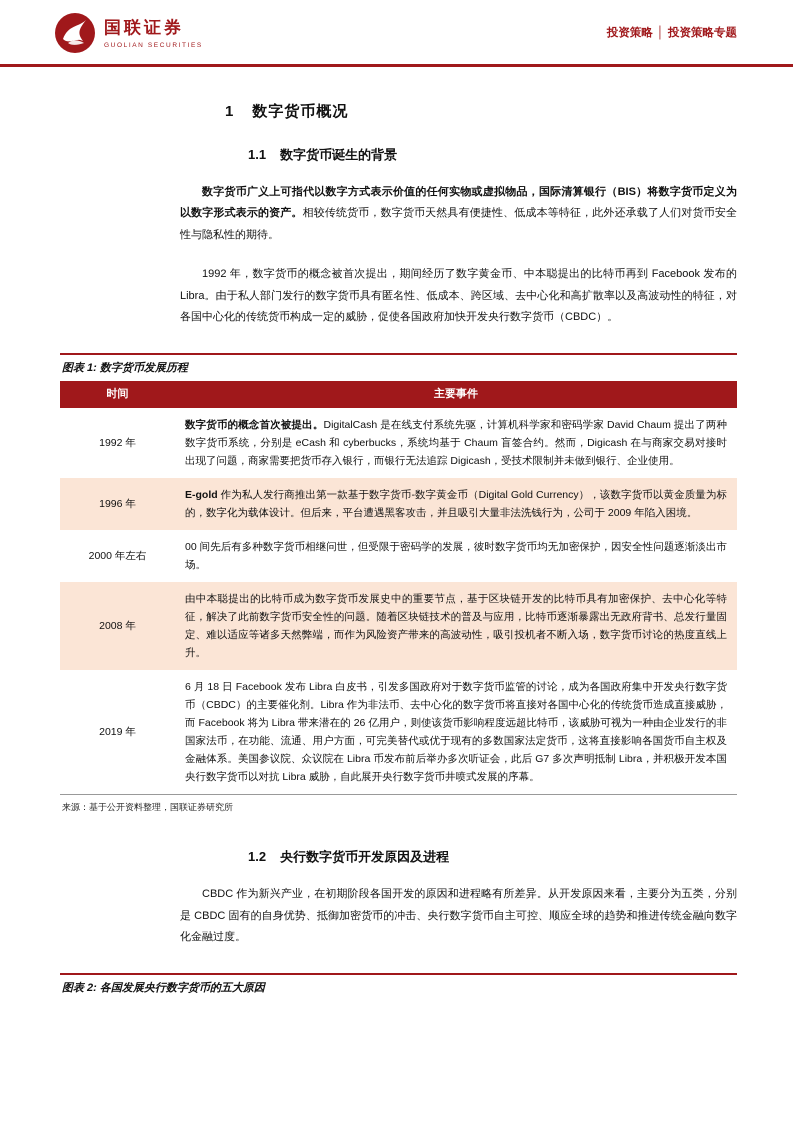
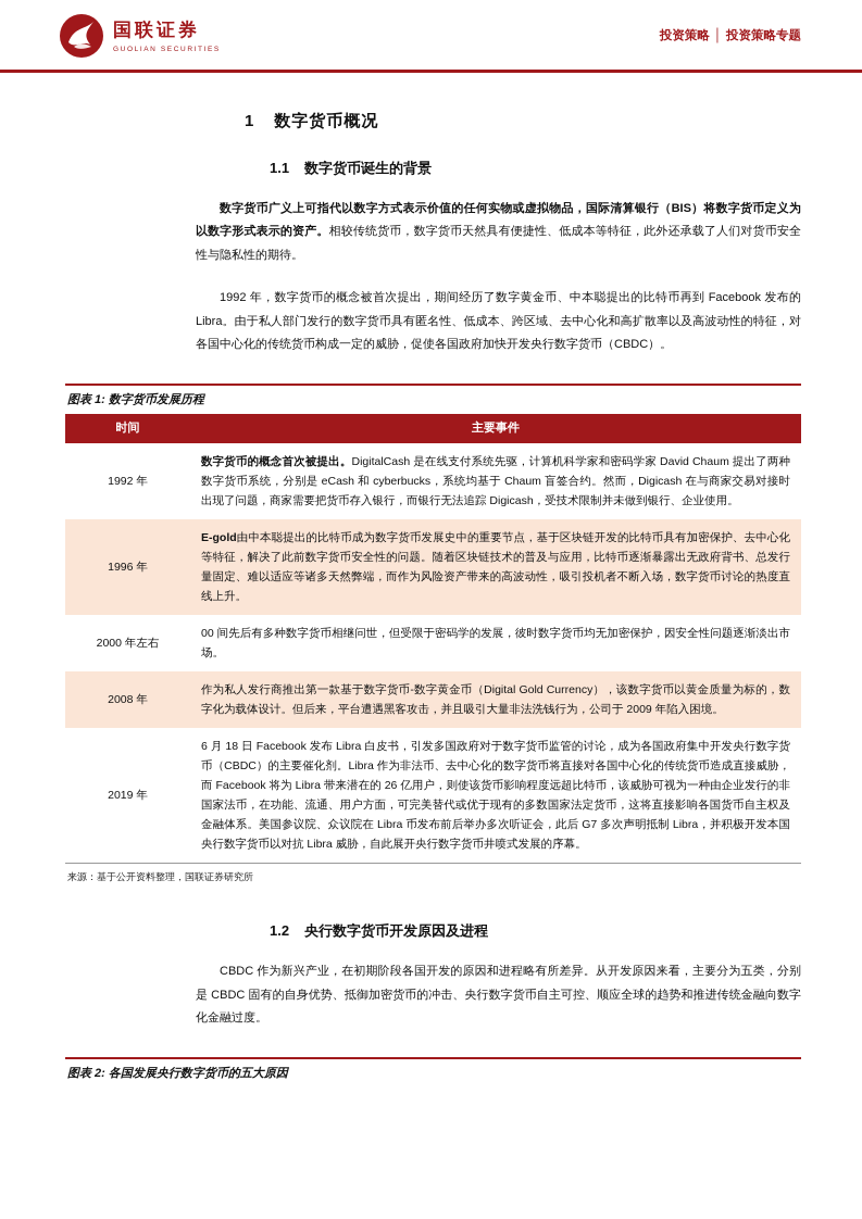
  国联证券
  投资策略 │ 投资策略专题
  1 数字货币概况
  1.1 数字货币诞生的背景
  数字货币广义上可指代以数字方式表示价值的任何实物或虚拟物品，国际清算银行（BIS）将数字货币定义为以数字形式表示的资产。相较传统货币，数字货币天然具有便捷性、低成本等特征，此外还承载了人们对货币安全性与隐私性的期待。
  1992 年，数字货币的概念被首次提出，期间经历了数字黄金币、中本聪提出的比特币再到 Facebook 发布的 Libra。由于私人部门发行的数字货币具有匿名性、低成本、跨区域、去中心化和高扩散率以及高波动性的特征，对各国中心化的传统货币构成一定的威胁，促使各国政府加快开发央行数字货币（CBDC）。
  图表 1: 数字货币发展历程
  时间	主要事件
  1992 年	数字货币的概念首次被提出。DigitalCash 是在线支付系统先驱，计算机科学家和密码学家 David Chaum 提出了两种数字货币系统，分别是 eCash 和 cyberbucks，系统均基于 Chaum 盲签合约。然而，Digicash 在与商家交易对接时出现了问题，商家需要把货币存入银行，而银行无法追踪 Digicash，受技术限制并未做到银行、企业使用。
- 1996 年	E-gold 作为私人发行商推出第一款基于数字货币-数字黄金币（Digital Gold Currency），该数字货币以黄金质量为标的，数字化为载体设计。但后来，平台遭遇黑客攻击，并且吸引大量非法洗钱行为，公司于 2009 年陷入困境。
+ 1996 年	E-gold由中本聪提出的比特币成为数字货币发展史中的重要节点，基于区块链开发的比特币具有加密保护、去中心化等特征，解决了此前数字货币安全性的问题。随着区块链技术的普及与应用，比特币逐渐暴露出无政府背书、总发行量固定、难以适应等诸多天然弊端，而作为风险资产带来的高波动性，吸引投机者不断入场，数字货币讨论的热度直线上升。
  2000 年左右	00 间先后有多种数字货币相继问世，但受限于密码学的发展，彼时数字货币均无加密保护，因安全性问题逐渐淡出市场。
- 2008 年	由中本聪提出的比特币成为数字货币发展史中的重要节点，基于区块链开发的比特币具有加密保护、去中心化等特征，解决了此前数字货币安全性的问题。随着区块链技术的普及与应用，比特币逐渐暴露出无政府背书、总发行量固定、难以适应等诸多天然弊端，而作为风险资产带来的高波动性，吸引投机者不断入场，数字货币讨论的热度直线上升。
+ 2008 年	作为私人发行商推出第一款基于数字货币-数字黄金币（Digital Gold Currency），该数字货币以黄金质量为标的，数字化为载体设计。但后来，平台遭遇黑客攻击，并且吸引大量非法洗钱行为，公司于 2009 年陷入困境。
  2019 年	6 月 18 日 Facebook 发布 Libra 白皮书，引发多国政府对于数字货币监管的讨论，成为各国政府集中开发央行数字货币（CBDC）的主要催化剂。Libra 作为非法币、去中心化的数字货币将直接对各国中心化的传统货币造成直接威胁，而 Facebook 将为 Libra 带来潜在的 26 亿用户，则使该货币影响程度远超比特币，该威胁可视为一种由企业发行的非国家法币，在功能、流通、用户方面，可完美替代或优于现有的多数国家法定货币，这将直接影响各国货币自主权及金融体系。美国参议院、众议院在 Libra 币发布前后举办多次听证会，此后 G7 多次声明抵制 Libra，并积极开发本国央行数字货币以对抗 Libra 威胁，自此展开央行数字货币井喷式发展的序幕。
  来源：基于公开资料整理，国联证券研究所
  1.2 央行数字货币开发原因及进程
  CBDC 作为新兴产业，在初期阶段各国开发的原因和进程略有所差异。从开发原因来看，主要分为五类，分别是 CBDC 固有的自身优势、抵御加密货币的冲击、央行数字货币自主可控、顺应全球的趋势和推进传统金融向数字化金融过度。
  图表 2: 各国发展央行数字货币的五大原因
